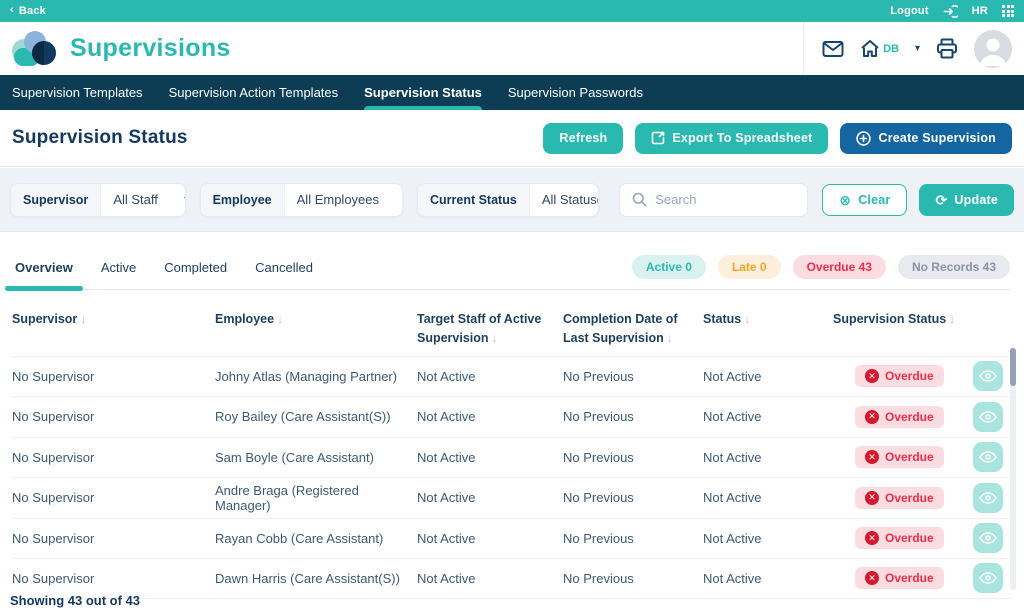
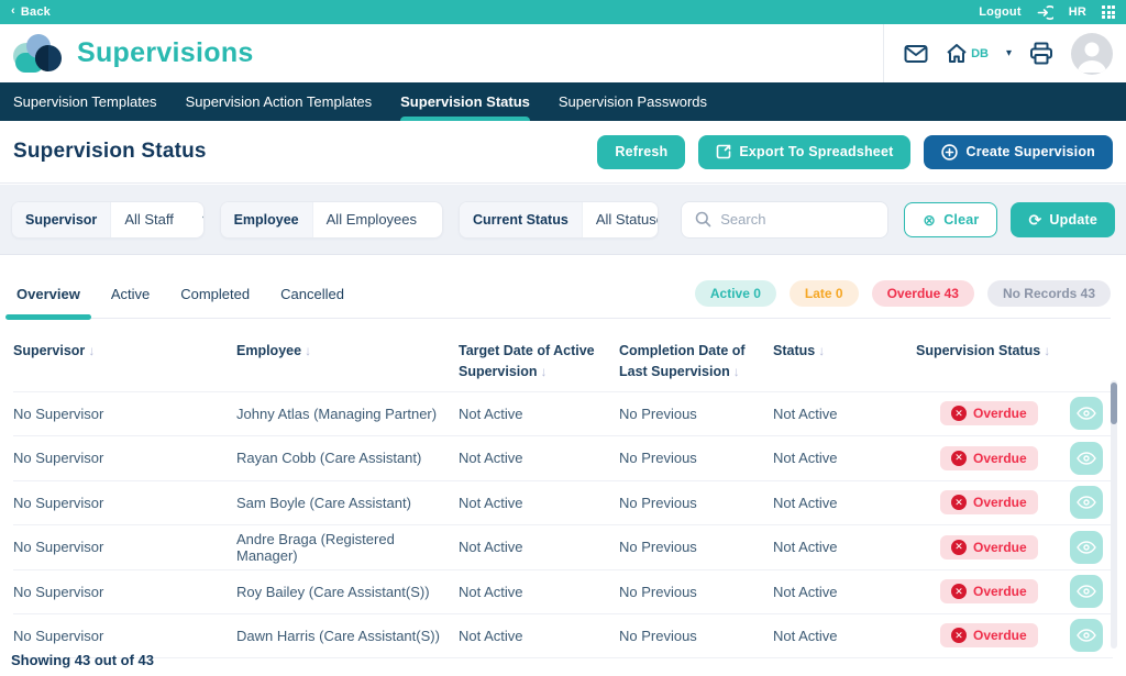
  ‹
  Back
  Logout
  HR
  Supervisions
  DB
  ▾
  Supervision Templates
  Supervision Action Templates
  Supervision Status
  Supervision Passwords
  Supervision Status
  Refresh
  Export To Spreadsheet
  Create Supervision
  Supervisor
  All Staff
  Employee
  All Employees
  Current Status
  All Status
  Search
  ⊗
  Clear
  ⟳
  Update
  Overview
  Active
  Completed
  Cancelled
  Active 0
  Late 0
  Overdue 43
  No Records 43
  Supervisor ↓
  Employee ↓
- Target Staff of Active Supervision ↓
+ Target Date of Active Supervision ↓
  Completion Date of Last Supervision ↓
  Status ↓
  Supervision Status ↓
  No Supervisor
  Johny Atlas (Managing Partner)
  Not Active
  No Previous
  Not Active
  ✕
  Overdue
  No Supervisor
- Roy Bailey (Care Assistant(S))
+ Rayan Cobb (Care Assistant)
  Not Active
  No Previous
  Not Active
  ✕
  Overdue
  No Supervisor
  Sam Boyle (Care Assistant)
  Not Active
  No Previous
  Not Active
  ✕
  Overdue
  No Supervisor
  Andre Braga (Registered Manager)
  Not Active
  No Previous
  Not Active
  ✕
  Overdue
  No Supervisor
- Rayan Cobb (Care Assistant)
+ Roy Bailey (Care Assistant(S))
  Not Active
  No Previous
  Not Active
  ✕
  Overdue
  No Supervisor
  Dawn Harris (Care Assistant(S))
  Not Active
  No Previous
  Not Active
  ✕
  Overdue
  Showing 43 out of 43
